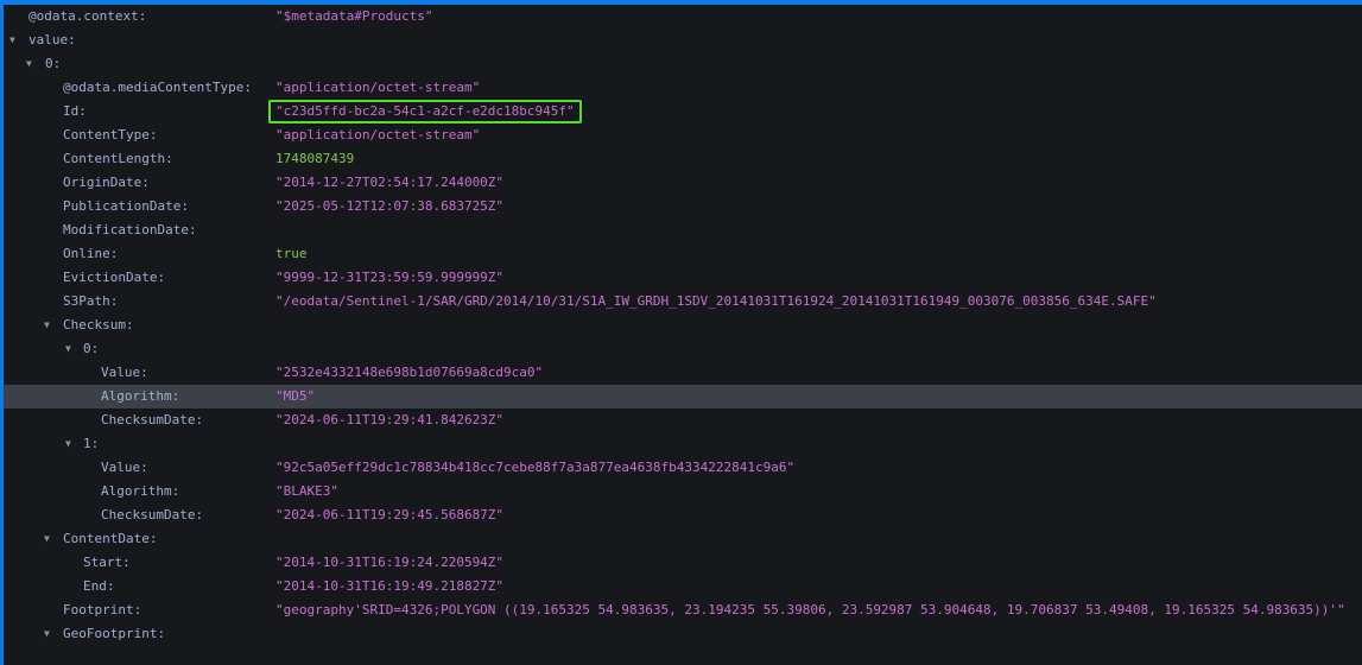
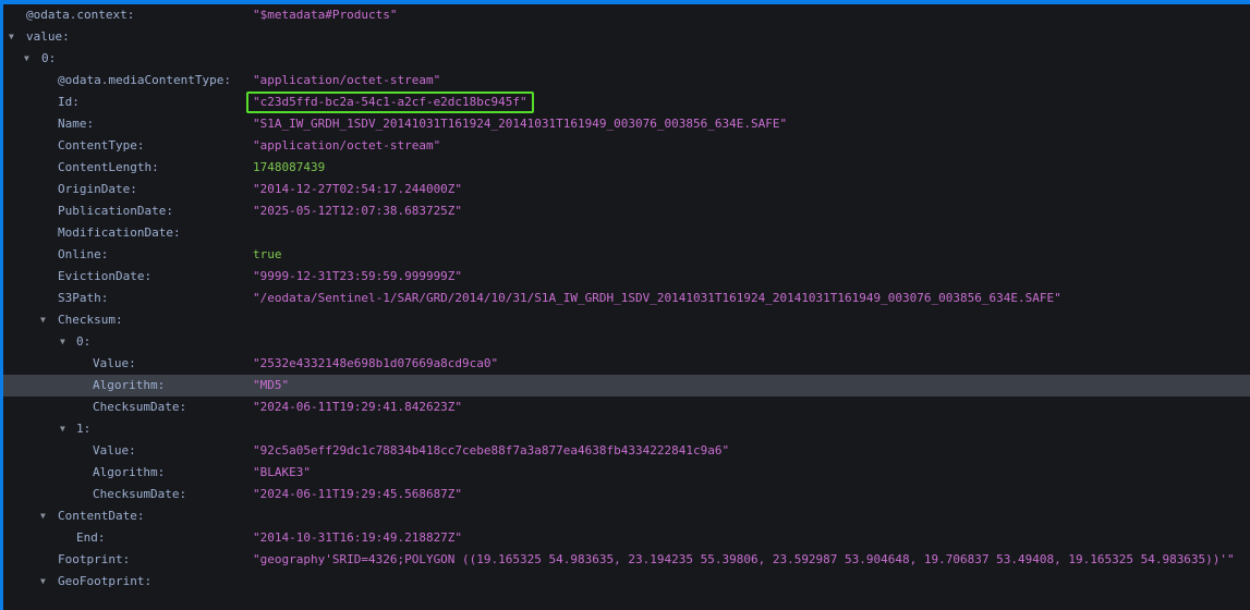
  @odata.context:
  "$metadata#Products"
  ▼
  value:
  ▼
  0:
  @odata.mediaContentType:
  "application/octet-stream"
  Id:
  "c23d5ffd-bc2a-54c1-a2cf-e2dc18bc945f"
+ Name:
+ "S1A_IW_GRDH_1SDV_20141031T161924_20141031T161949_003076_003856_634E.SAFE"
  ContentType:
  "application/octet-stream"
  ContentLength:
  1748087439
  OriginDate:
  "2014-12-27T02:54:17.244000Z"
  PublicationDate:
  "2025-05-12T12:07:38.683725Z"
  ModificationDate:
  Online:
  true
  EvictionDate:
  "9999-12-31T23:59:59.999999Z"
  S3Path:
  "/eodata/Sentinel-1/SAR/GRD/2014/10/31/S1A_IW_GRDH_1SDV_20141031T161924_20141031T161949_003076_003856_634E.SAFE"
  ▼
  Checksum:
  ▼
  0:
  Value:
  "2532e4332148e698b1d07669a8cd9ca0"
  Algorithm:
  "MD5"
  ChecksumDate:
  "2024-06-11T19:29:41.842623Z"
  ▼
  1:
  Value:
  "92c5a05eff29dc1c78834b418cc7cebe88f7a3a877ea4638fb4334222841c9a6"
  Algorithm:
  "BLAKE3"
  ChecksumDate:
  "2024-06-11T19:29:45.568687Z"
  ▼
  ContentDate:
- Start:
- "2014-10-31T16:19:24.220594Z"
  End:
  "2014-10-31T16:19:49.218827Z"
  Footprint:
  "geography'SRID=4326;POLYGON ((19.165325 54.983635, 23.194235 55.39806, 23.592987 53.904648, 19.706837 53.49408, 19.165325 54.983635))'"
  ▼
  GeoFootprint:
